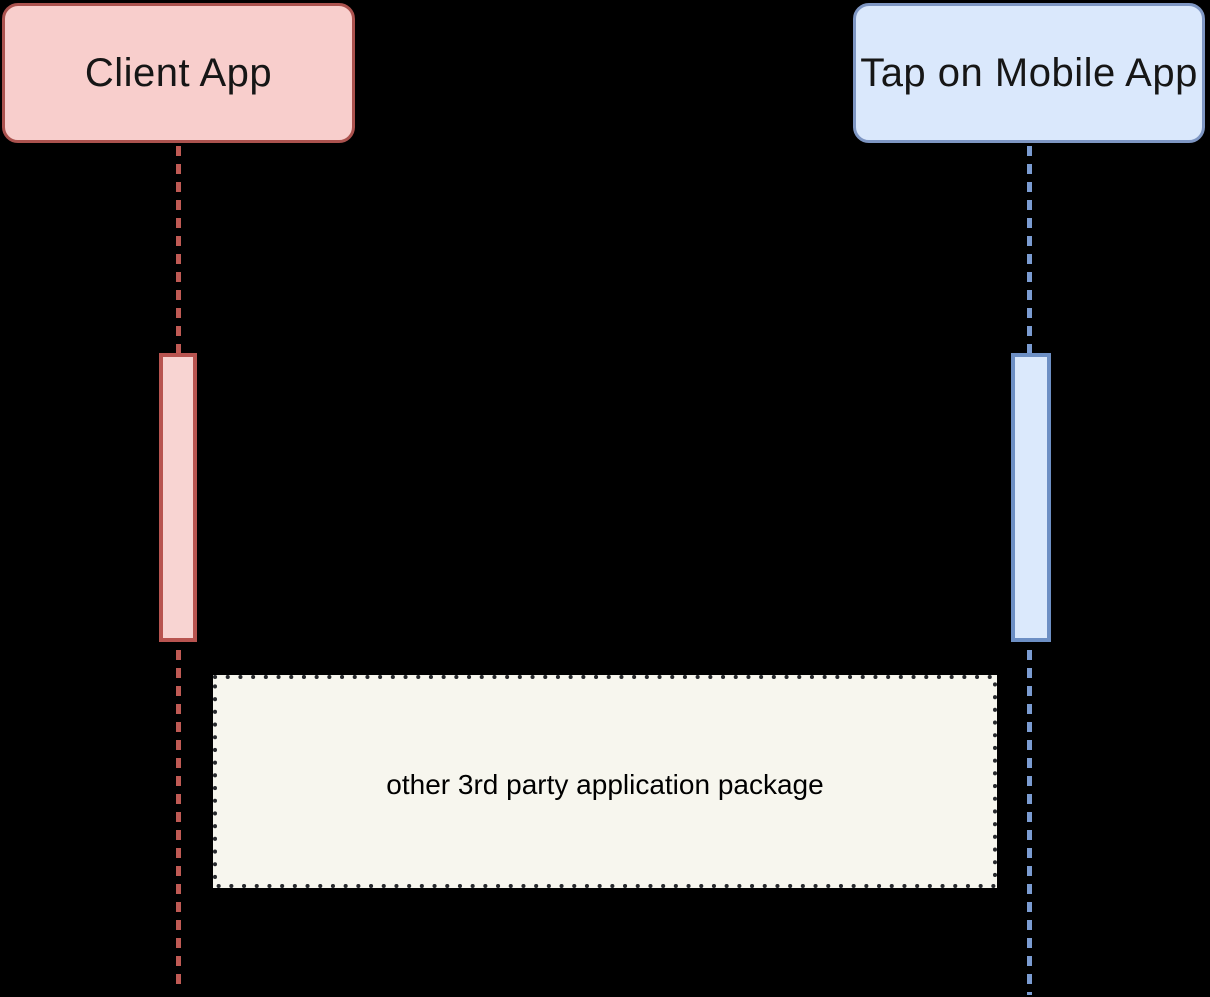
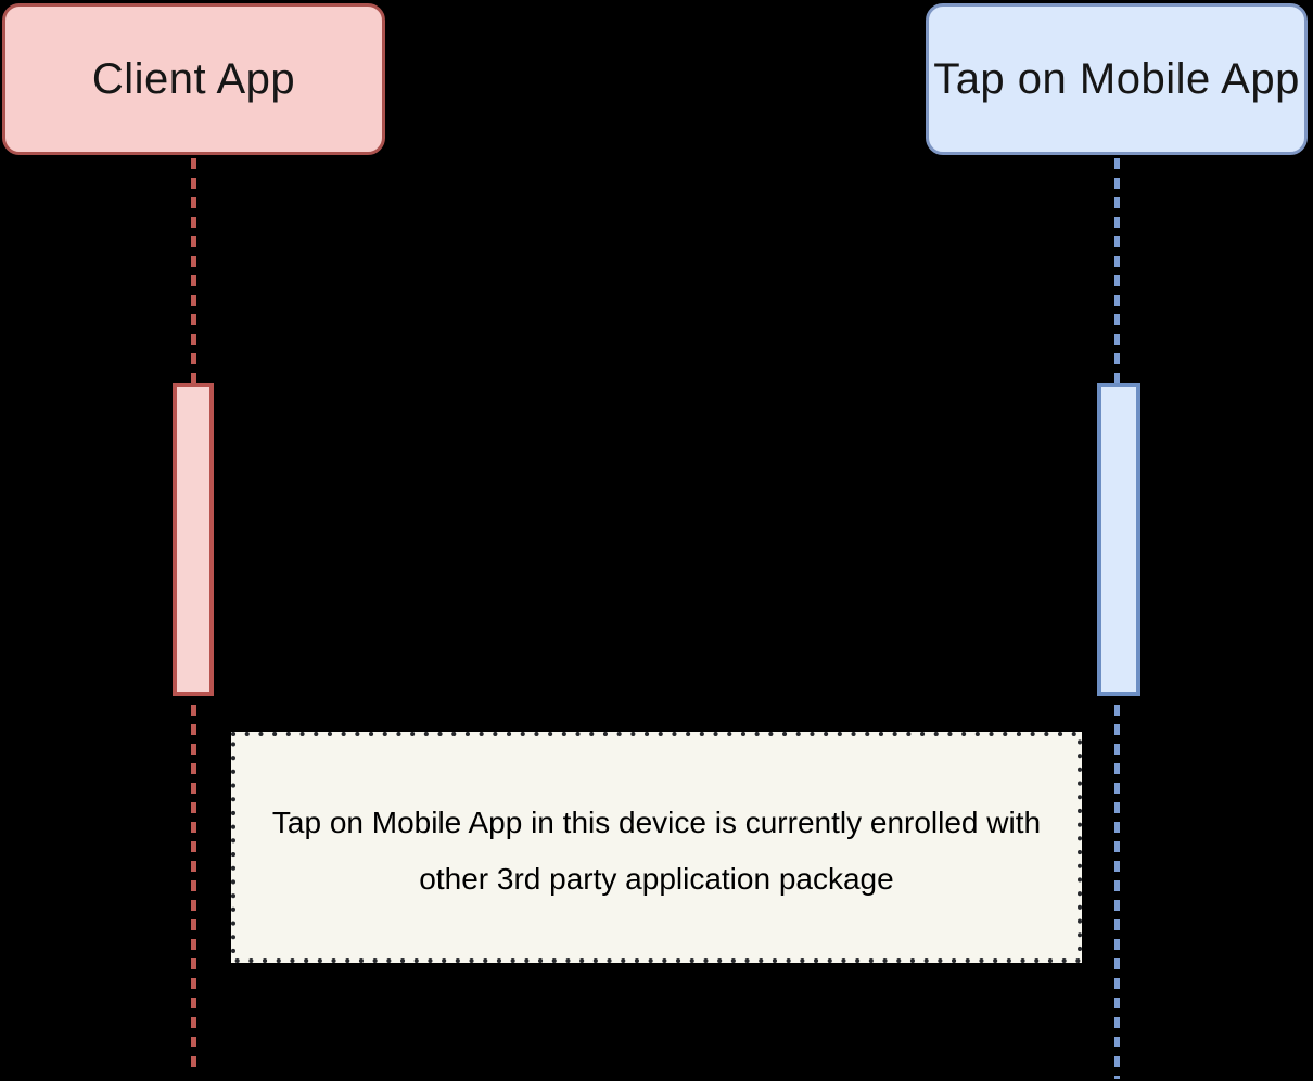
  Client App
  Tap on Mobile App
+ Tap on Mobile App in this device is currently enrolled with
  other 3rd party application package
